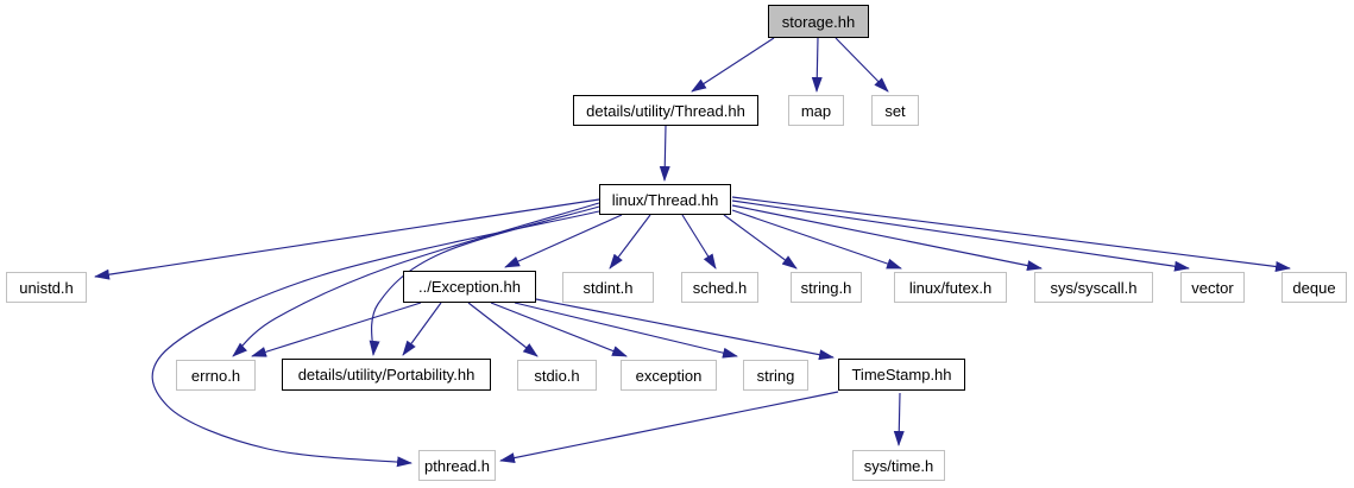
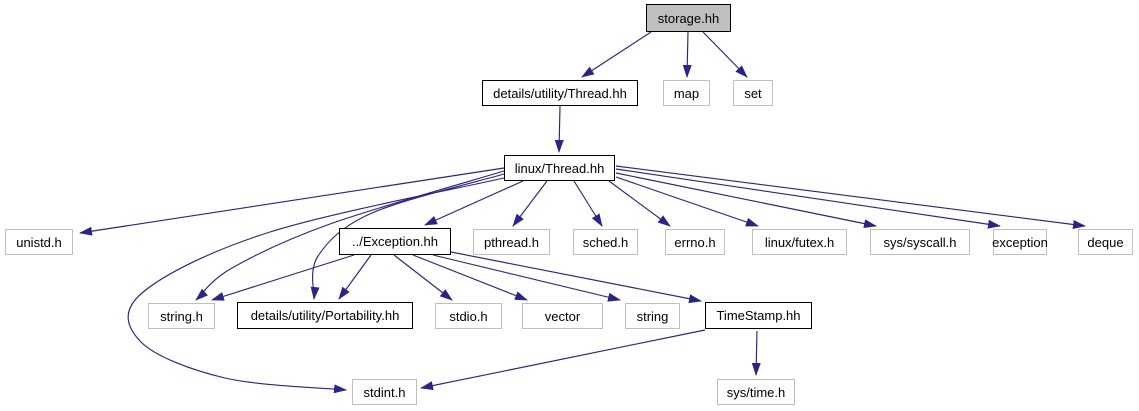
  storage.hh
  details/utility/Thread.hh
  map
  set
  linux/Thread.hh
  unistd.h
  ../Exception.hh
- stdint.h
+ pthread.h
  sched.h
- string.h
+ errno.h
  linux/futex.h
  sys/syscall.h
- vector
+ exception
  deque
- errno.h
+ string.h
  details/utility/Portability.hh
  stdio.h
- exception
+ vector
  string
  TimeStamp.hh
- pthread.h
+ stdint.h
  sys/time.h
